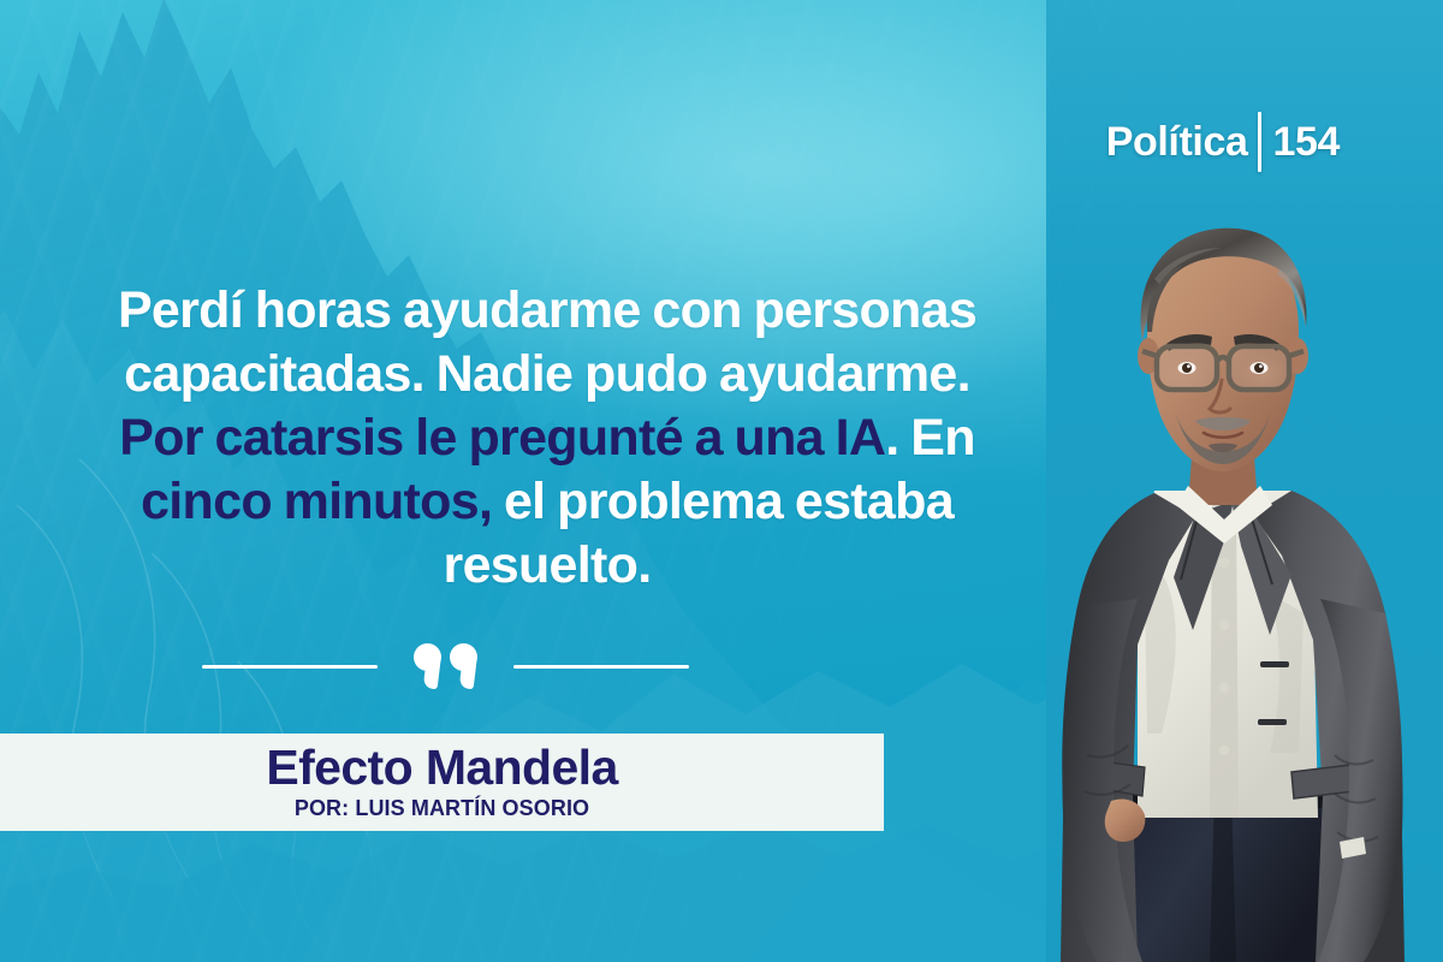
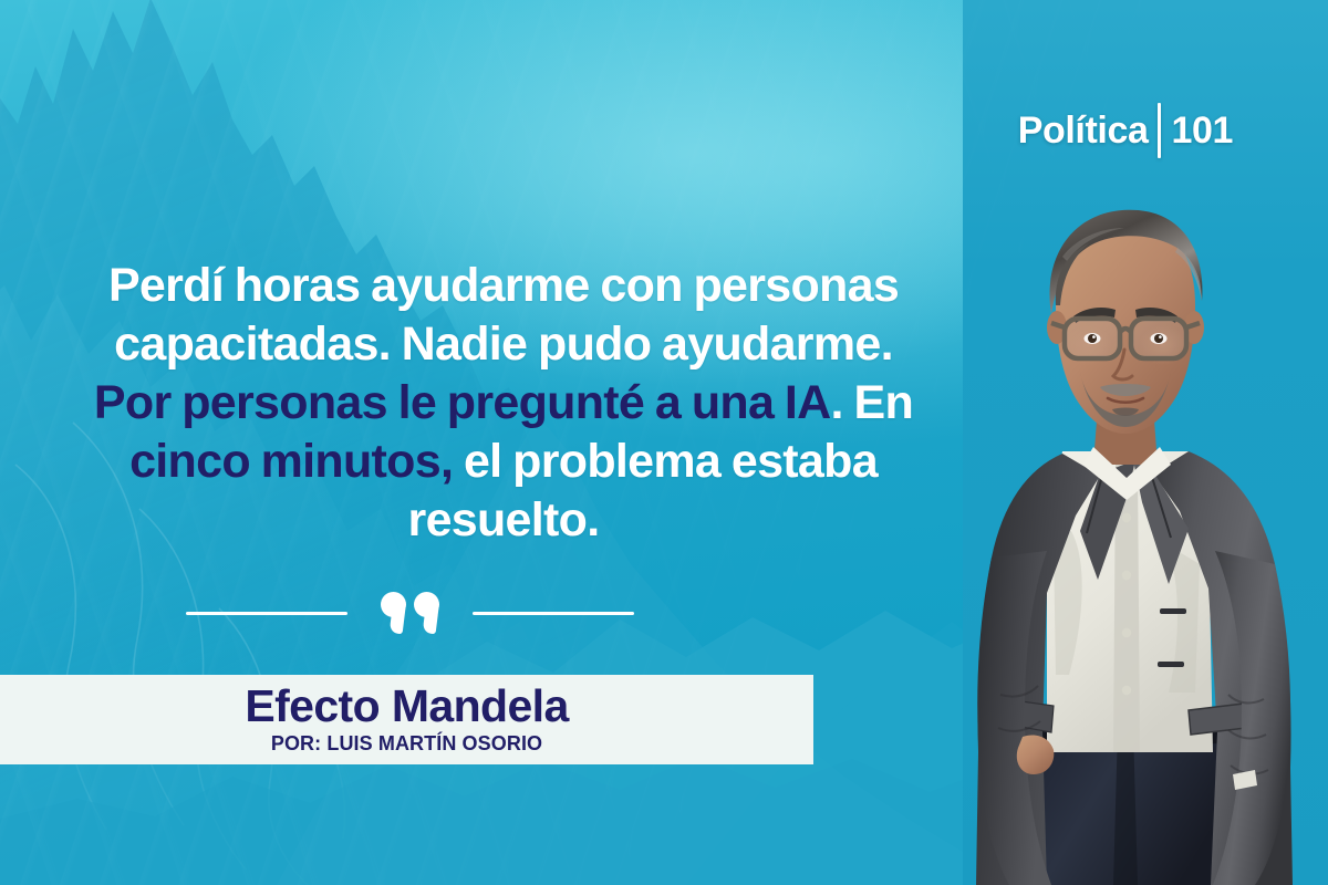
  Política
- 154
+ 101
  Perdí horas ayudarme con personas
  capacitadas. Nadie pudo ayudarme.
- Por catarsis le pregunté a una IA. En
+ Por personas le pregunté a una IA. En
  cinco minutos, el problema estaba
  resuelto.
  Efecto Mandela
  POR: LUIS MARTÍN OSORIO
